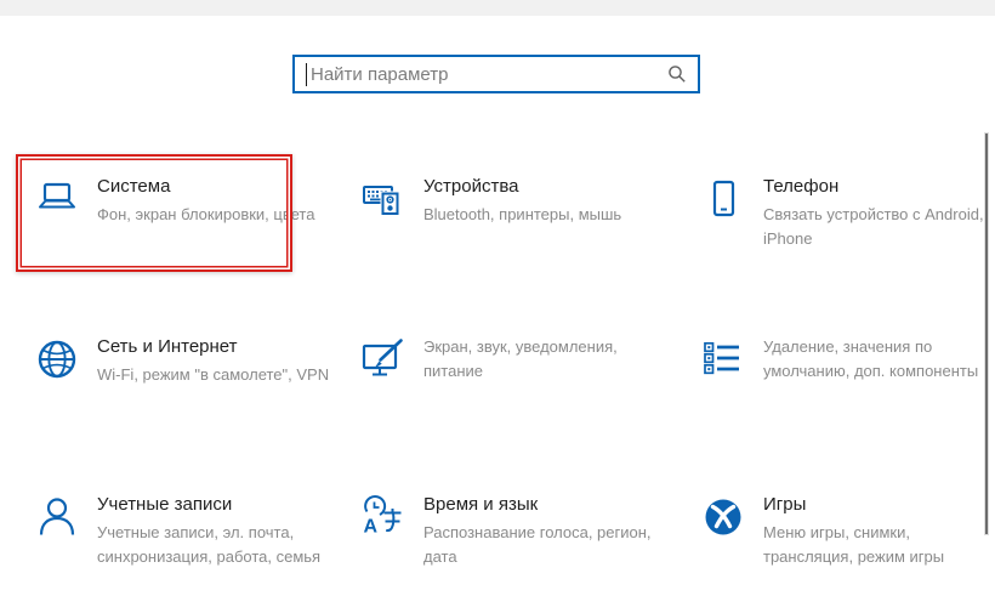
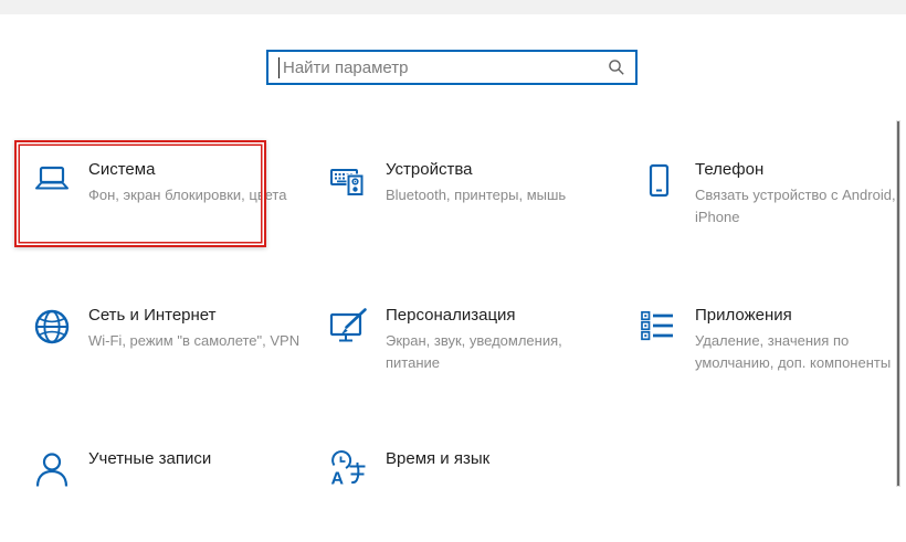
  Найти параметр
  Система
  Фон, экран блокировки, цвета
  Устройства
  Bluetooth, принтеры, мышь
  Телефон
  Связать устройство с Android, iPhone
  Сеть и Интернет
  Wi-Fi, режим "в самолете", VPN
+ Персонализация
  Экран, звук, уведомления, питание
+ Приложения
  Удаление, значения по умолчанию, доп. компоненты
  Учетные записи
- Учетные записи, эл. почта, синхронизация, работа, семья
  A
  Время и язык
- Распознавание голоса, регион, дата
- Игры
- Меню игры, снимки, трансляция, режим игры
